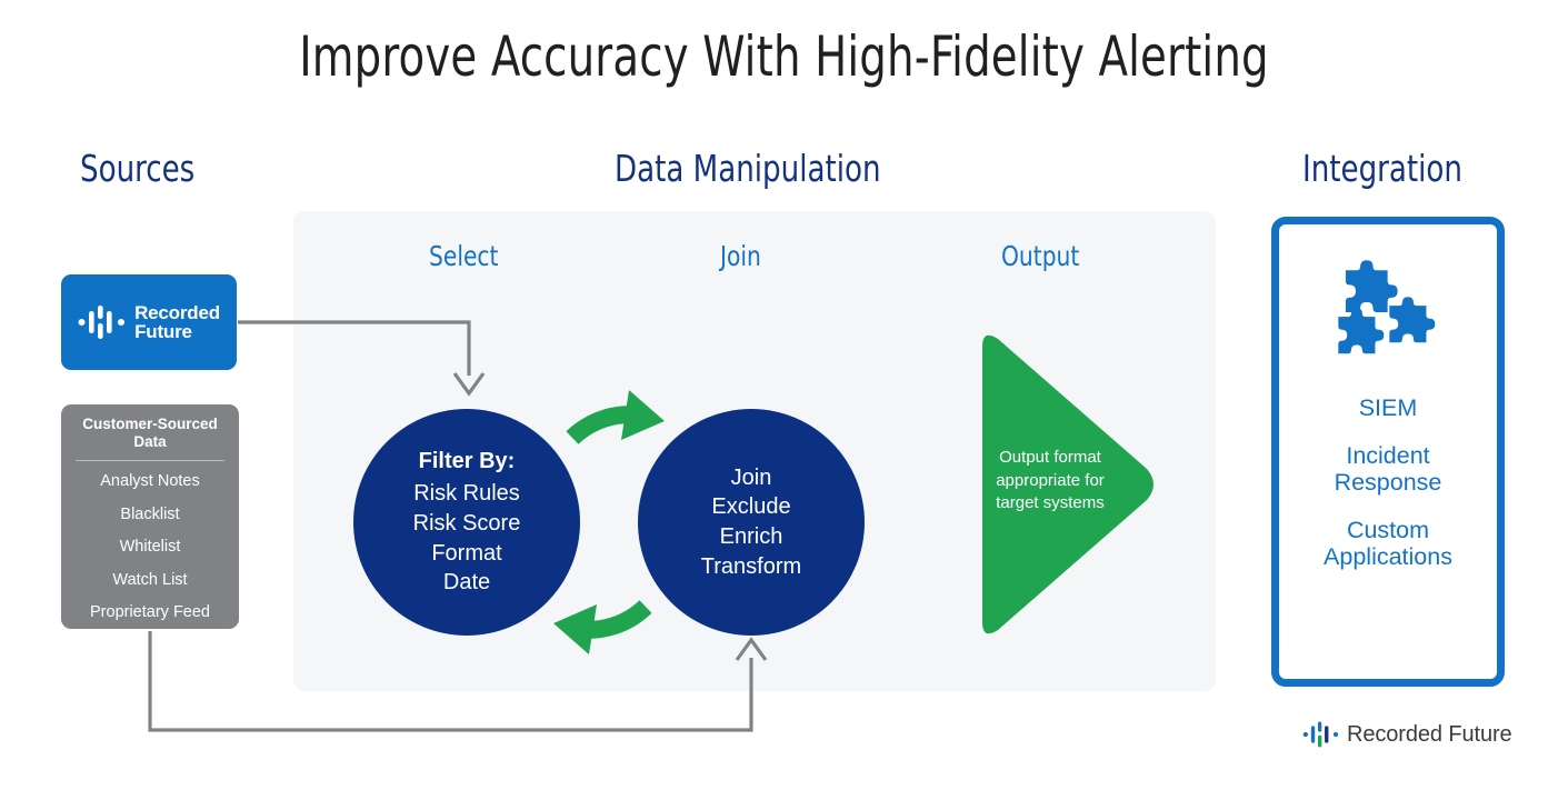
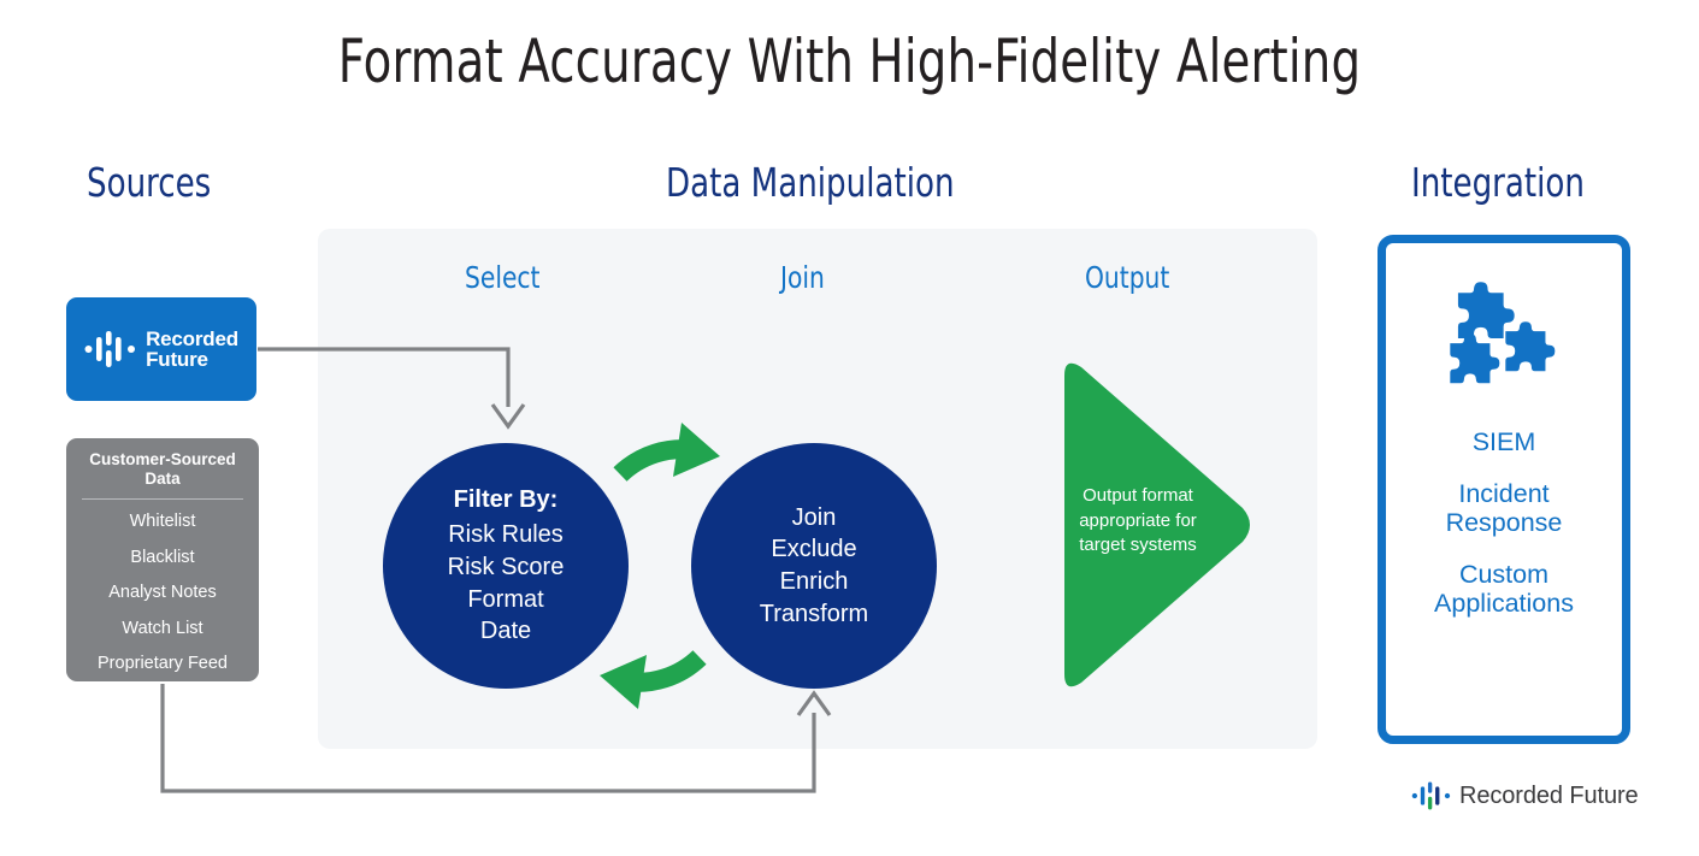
- Improve Accuracy With High-Fidelity Alerting
+ Format Accuracy With High-Fidelity Alerting
  Sources
  Data Manipulation
  Integration
  Recorded
  Future
  Customer-Sourced Data
- Analyst Notes
+ Whitelist
  Blacklist
- Whitelist
+ Analyst Notes
  Watch List
  Proprietary Feed
  Select
  Join
  Output
  Filter By:
  Risk Rules
  Risk Score
  Format
  Date
  Join
  Exclude
  Enrich
  Transform
  Output format appropriate for target systems
  SIEM
  Incident
  Response
  Custom
  Applications
  Recorded Future
